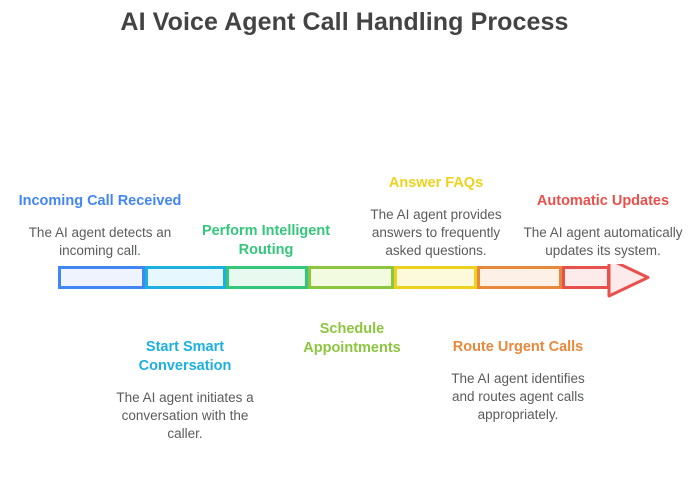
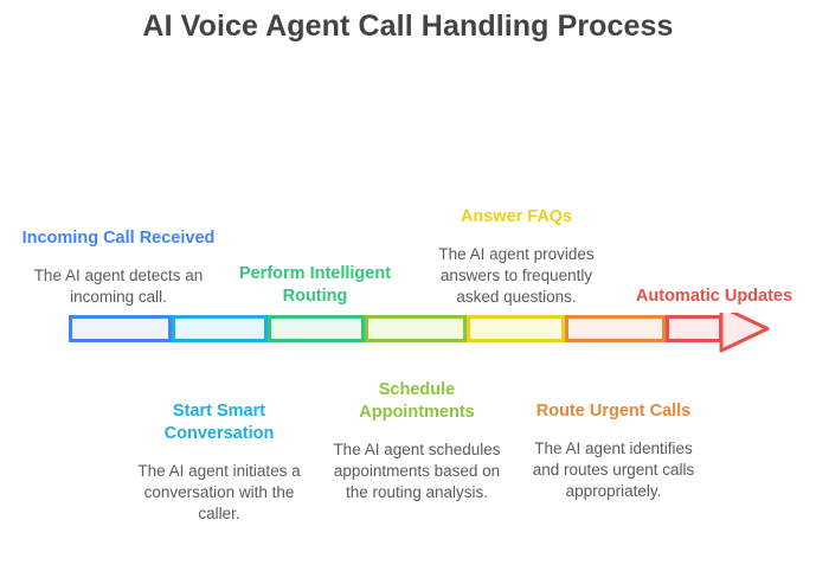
  AI Voice Agent Call Handling Process
  Incoming Call Received
  The AI agent detects an incoming call.
  Perform Intelligent Routing
  Answer FAQs
  The AI agent provides answers to frequently asked questions.
  Automatic Updates
- The AI agent automatically updates its system.
  Start Smart Conversation
  The AI agent initiates a conversation with the caller.
  Schedule Appointments
+ The AI agent schedules appointments based on the routing analysis.
  Route Urgent Calls
- The AI agent identifies and routes agent calls appropriately.
+ The AI agent identifies and routes urgent calls appropriately.
